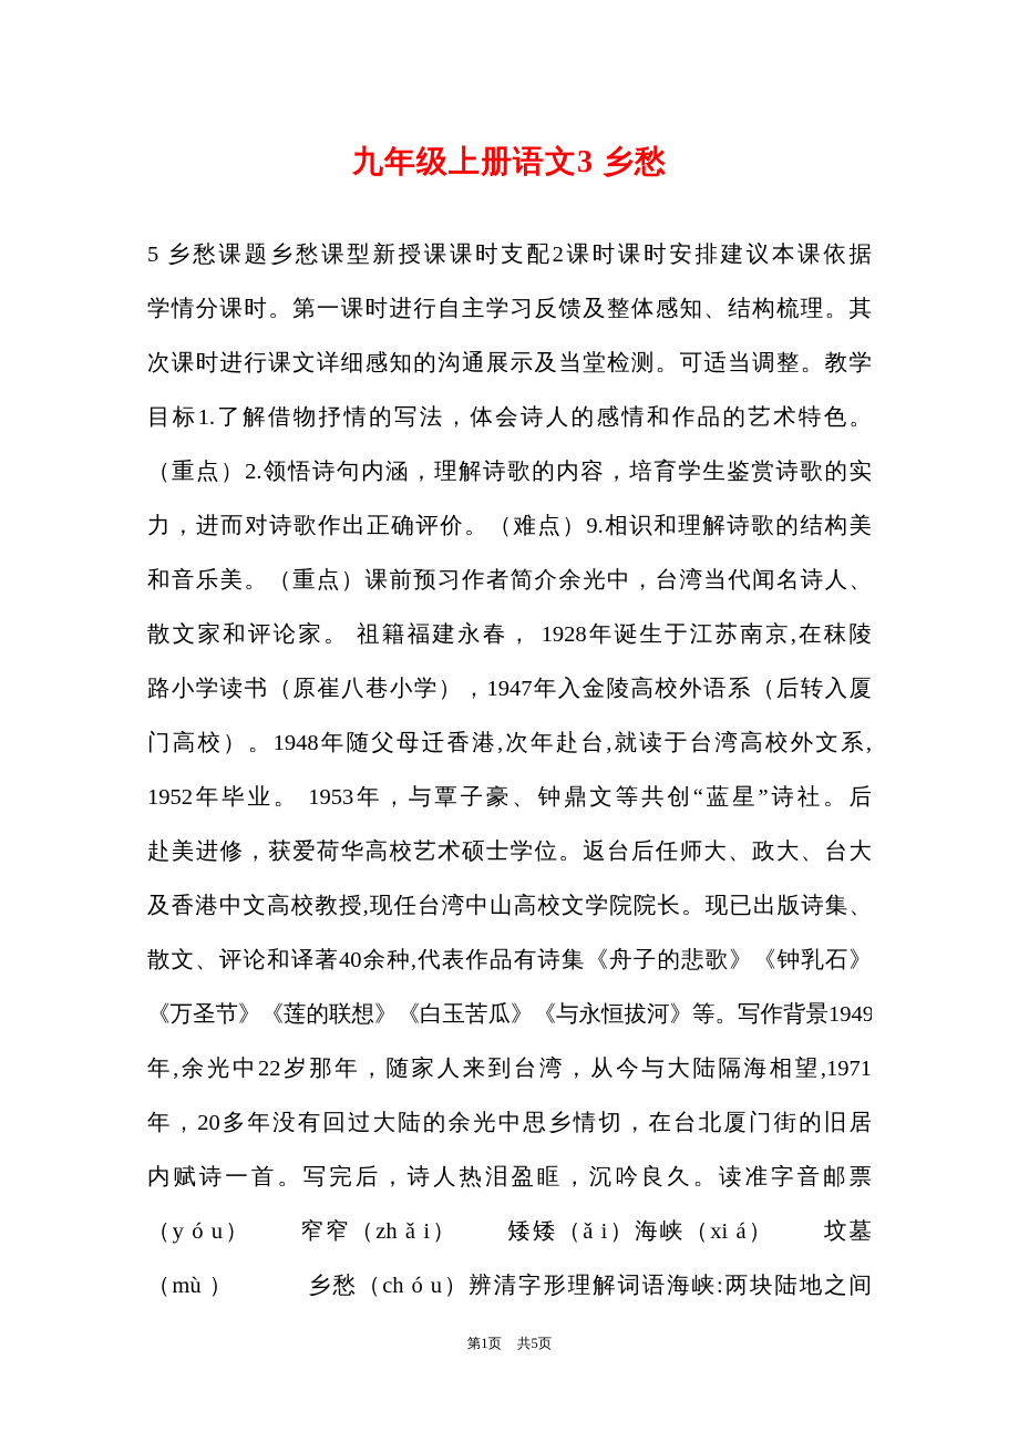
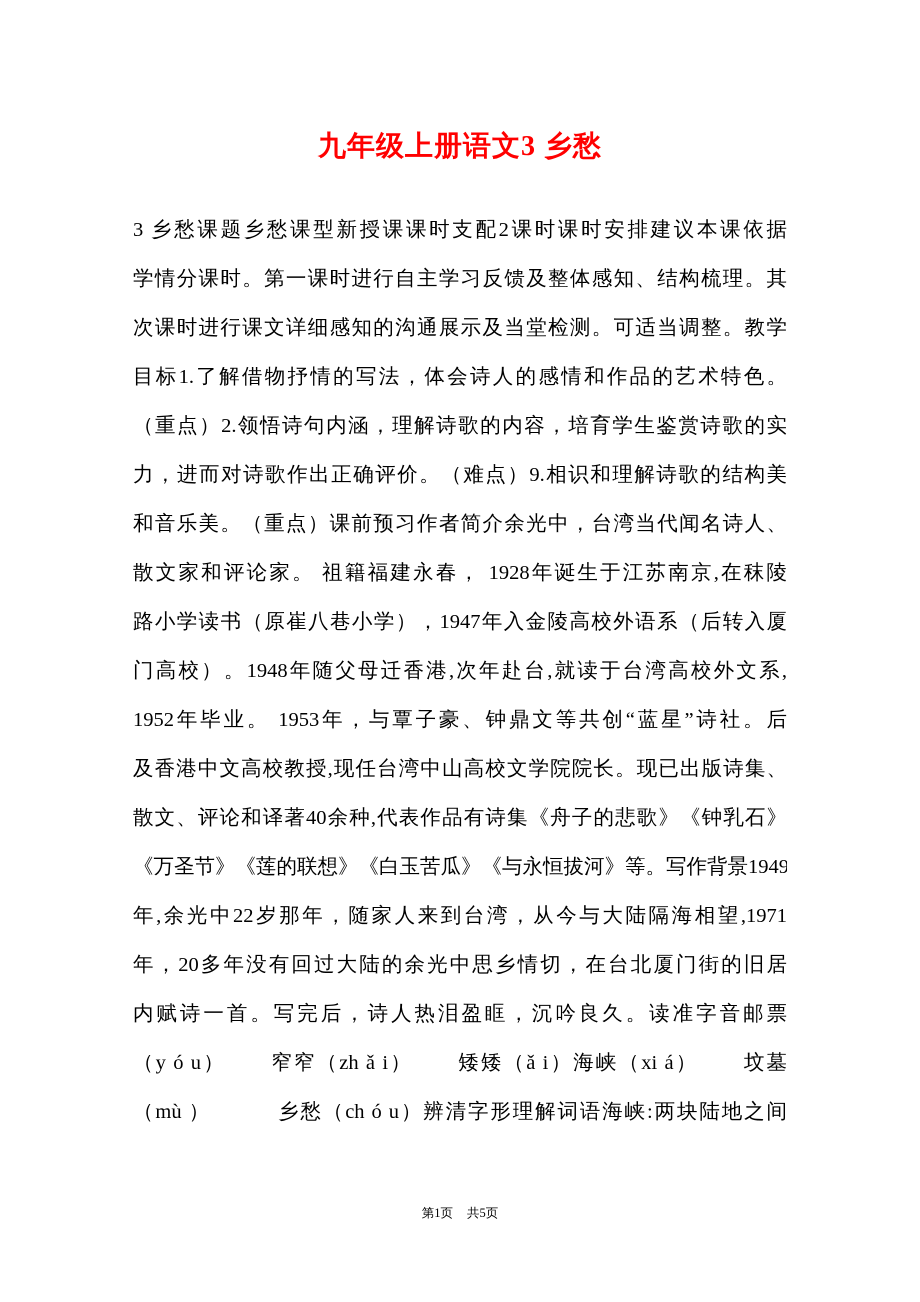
  九年级上册语文3 乡愁
- 5 乡愁课题乡愁课型新授课课时支配2课时课时安排建议本课依据
+ 3 乡愁课题乡愁课型新授课课时支配2课时课时安排建议本课依据
  学情分课时。第一课时进行自主学习反馈及整体感知、结构梳理。其
  次课时进行课文详细感知的沟通展示及当堂检测。可适当调整。教学
  目标1.了解借物抒情的写法，体会诗人的感情和作品的艺术特色。
  （重点）2.领悟诗句内涵，理解诗歌的内容，培育学生鉴赏诗歌的实
  力，进而对诗歌作出正确评价。（难点）9.相识和理解诗歌的结构美
  和音乐美。（重点）课前预习作者简介余光中，台湾当代闻名诗人、
  散文家和评论家。 祖籍福建永春， 1928年诞生于江苏南京,在秣陵
  路小学读书（原崔八巷小学），1947年入金陵高校外语系（后转入厦
  门高校）。1948年随父母迁香港,次年赴台,就读于台湾高校外文系,
  1952年毕业。 1953年，与覃子豪、钟鼎文等共创“蓝星”诗社。后
- 赴美进修，获爱荷华高校艺术硕士学位。返台后任师大、政大、台大
  及香港中文高校教授,现任台湾中山高校文学院院长。现已出版诗集、
  散文、评论和译著40余种,代表作品有诗集《舟子的悲歌》《钟乳石》
  《万圣节》《莲的联想》《白玉苦瓜》《与永恒拔河》等。写作背景1949
  年,余光中22岁那年，随家人来到台湾，从今与大陆隔海相望,1971
  年，20多年没有回过大陆的余光中思乡情切，在台北厦门街的旧居
  内赋诗一首。写完后，诗人热泪盈眶，沉吟良久。读准字音邮票
  （y ó u） 窄窄（zh ǎ i） 矮矮（ǎ i）海峡（xi á） 坟墓
  （mù ） 乡愁（ch ó u）辨清字形理解词语海峡:两块陆地之间
  第1页 共5页
